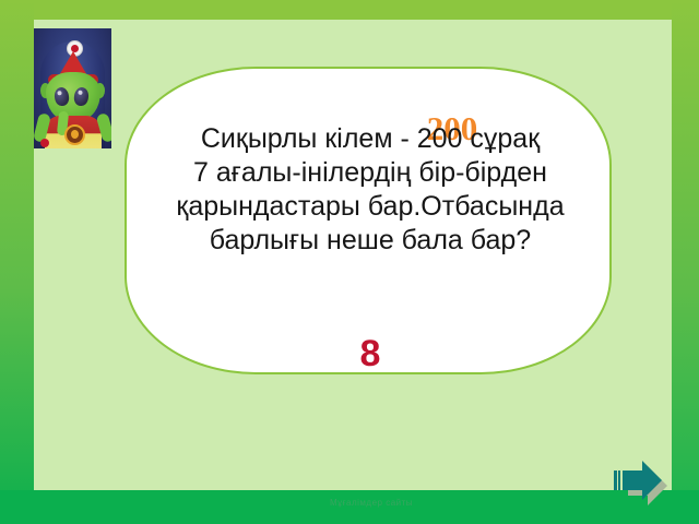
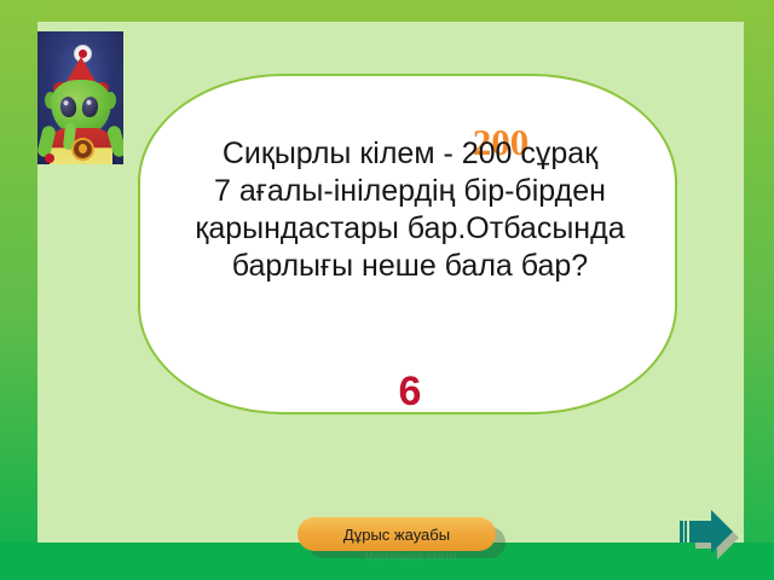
  200
  Сиқырлы кілем - 200 сұрақ
  7 ағалы-інілердің бір-бірден қарындастары бар.Отбасында барлығы неше бала бар?
- 8
+ 6
+ Дұрыс жауабы
  Мұғалімдер сайты
